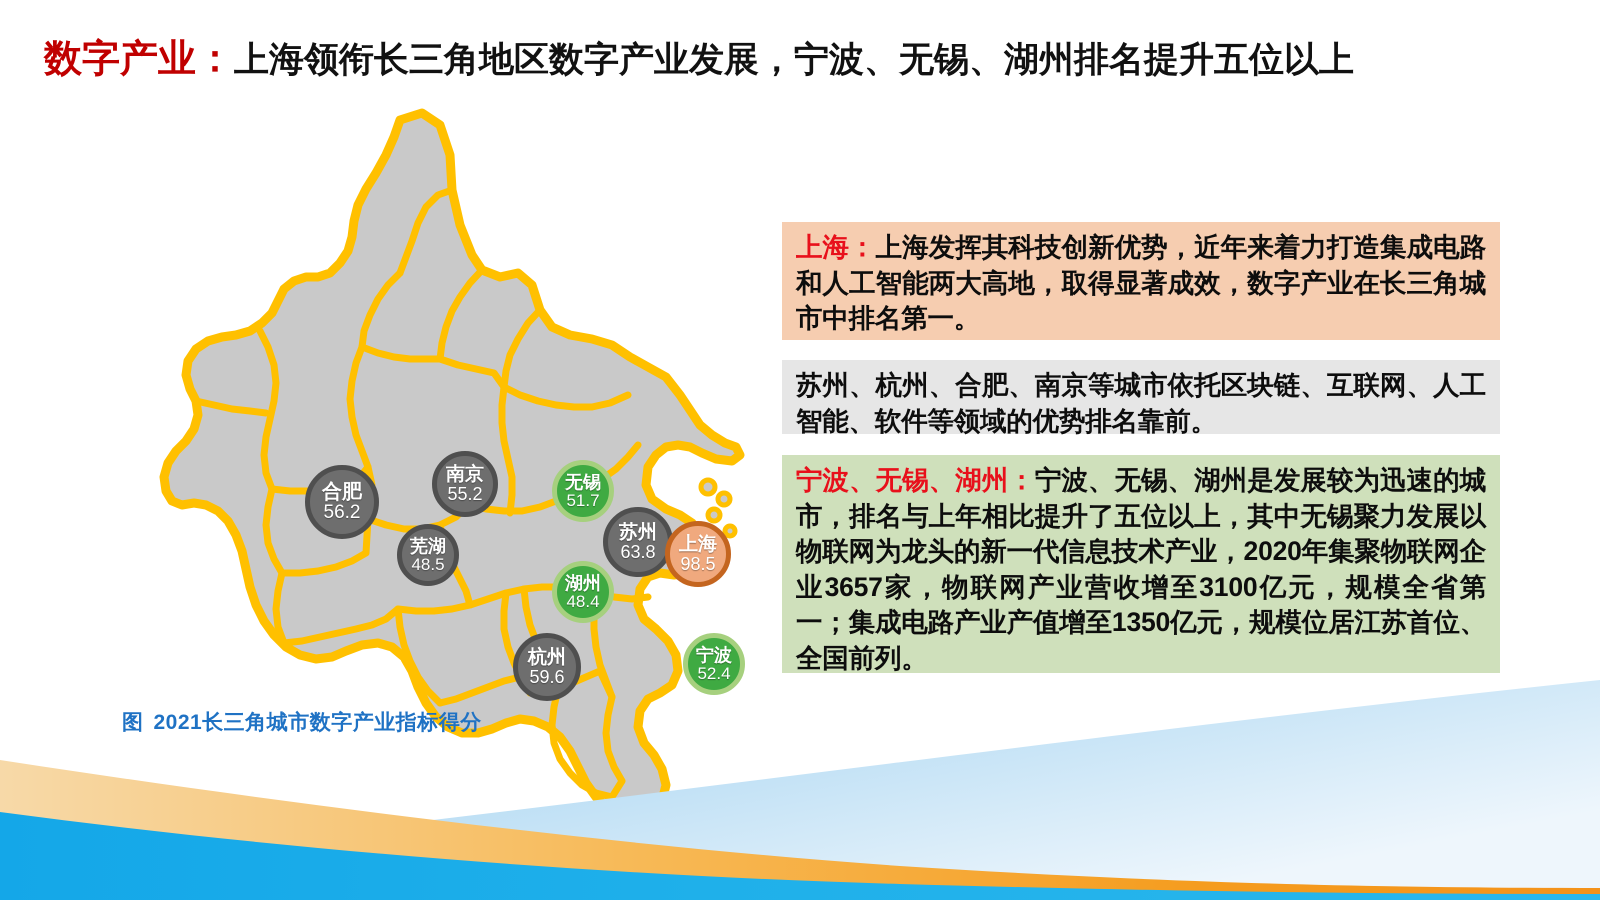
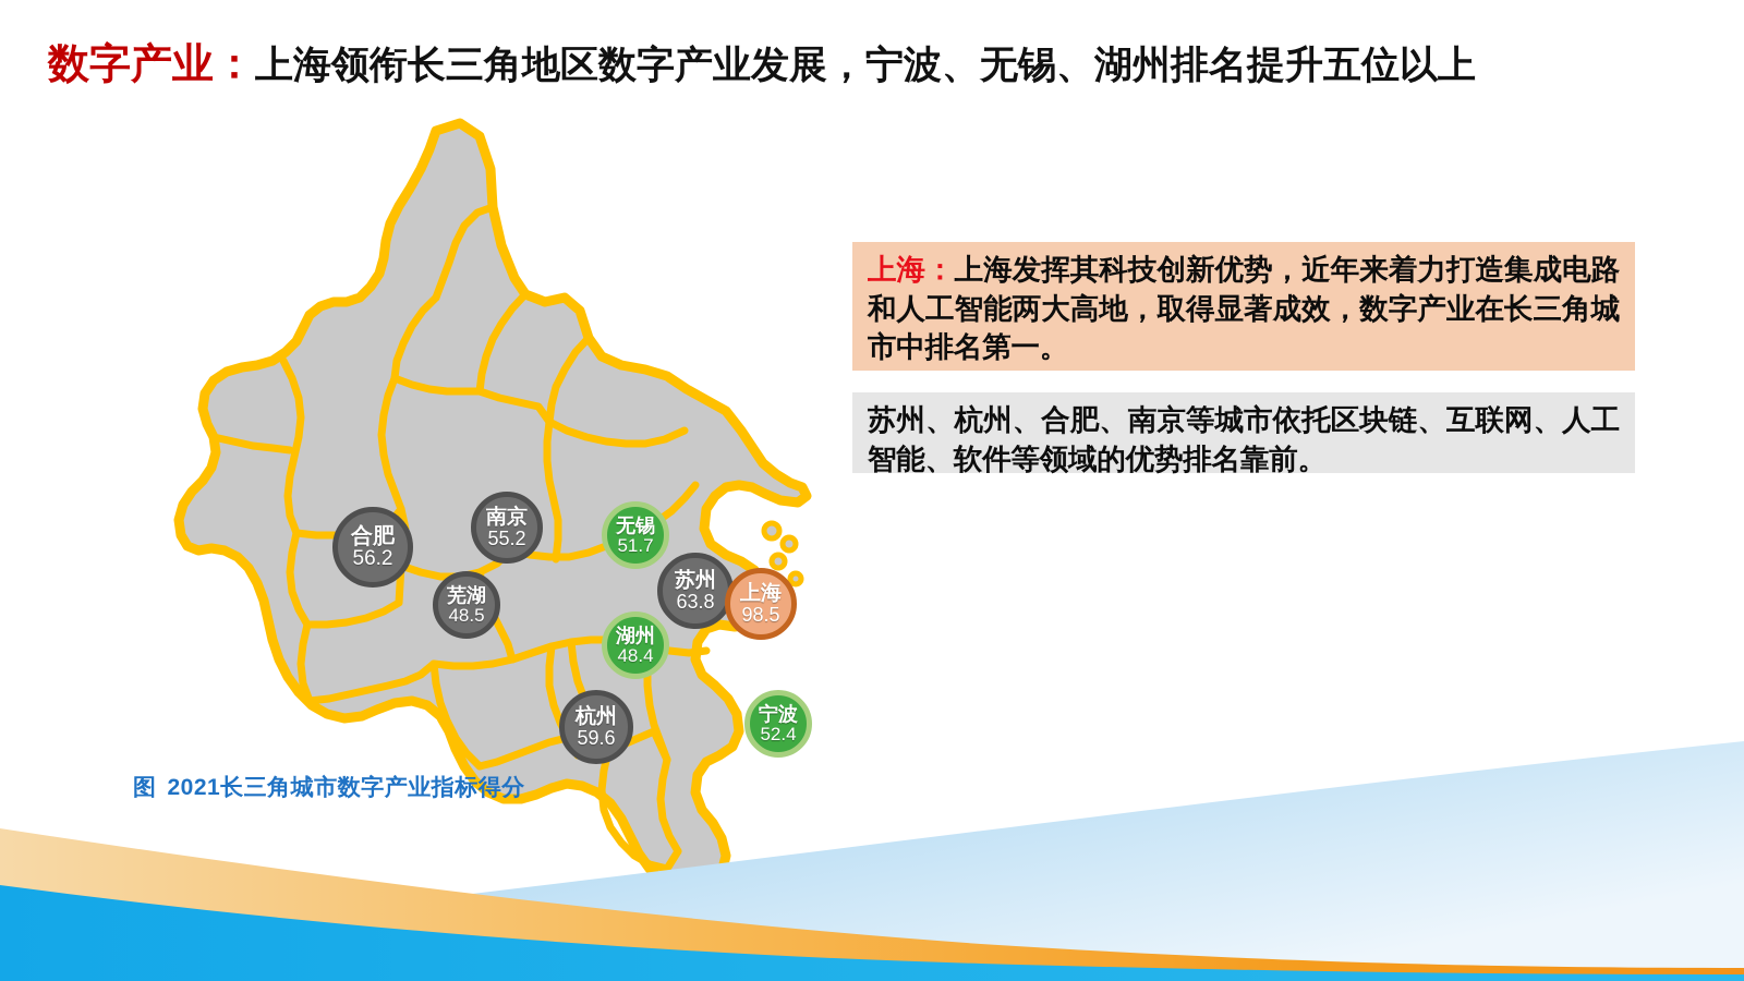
  数字产业：上海领衔长三角地区数字产业发展，宁波、无锡、湖州排名提升五位以上
  合肥
  56.2
  南京
  55.2
  芜湖
  48.5
  无锡
  51.7
  苏州
  63.8
  上海
  98.5
  湖州
  48.4
  杭州
  59.6
  宁波
  52.4
  图 2021长三角城市数字产业指标得分
  上海：上海发挥其科技创新优势，近年来着力打造集成电路和人工智能两大高地，取得显著成效，数字产业在长三角城市中排名第一。
  苏州、杭州、合肥、南京等城市依托区块链、互联网、人工智能、软件等领域的优势排名靠前。
- 宁波、无锡、湖州：宁波、无锡、湖州是发展较为迅速的城市，排名与上年相比提升了五位以上，其中无锡聚力发展以物联网为龙头的新一代信息技术产业，2020年集聚物联网企业3657家，物联网产业营收增至3100亿元，规模全省第一；集成电路产业产值增至1350亿元，规模位居江苏首位、全国前列。
